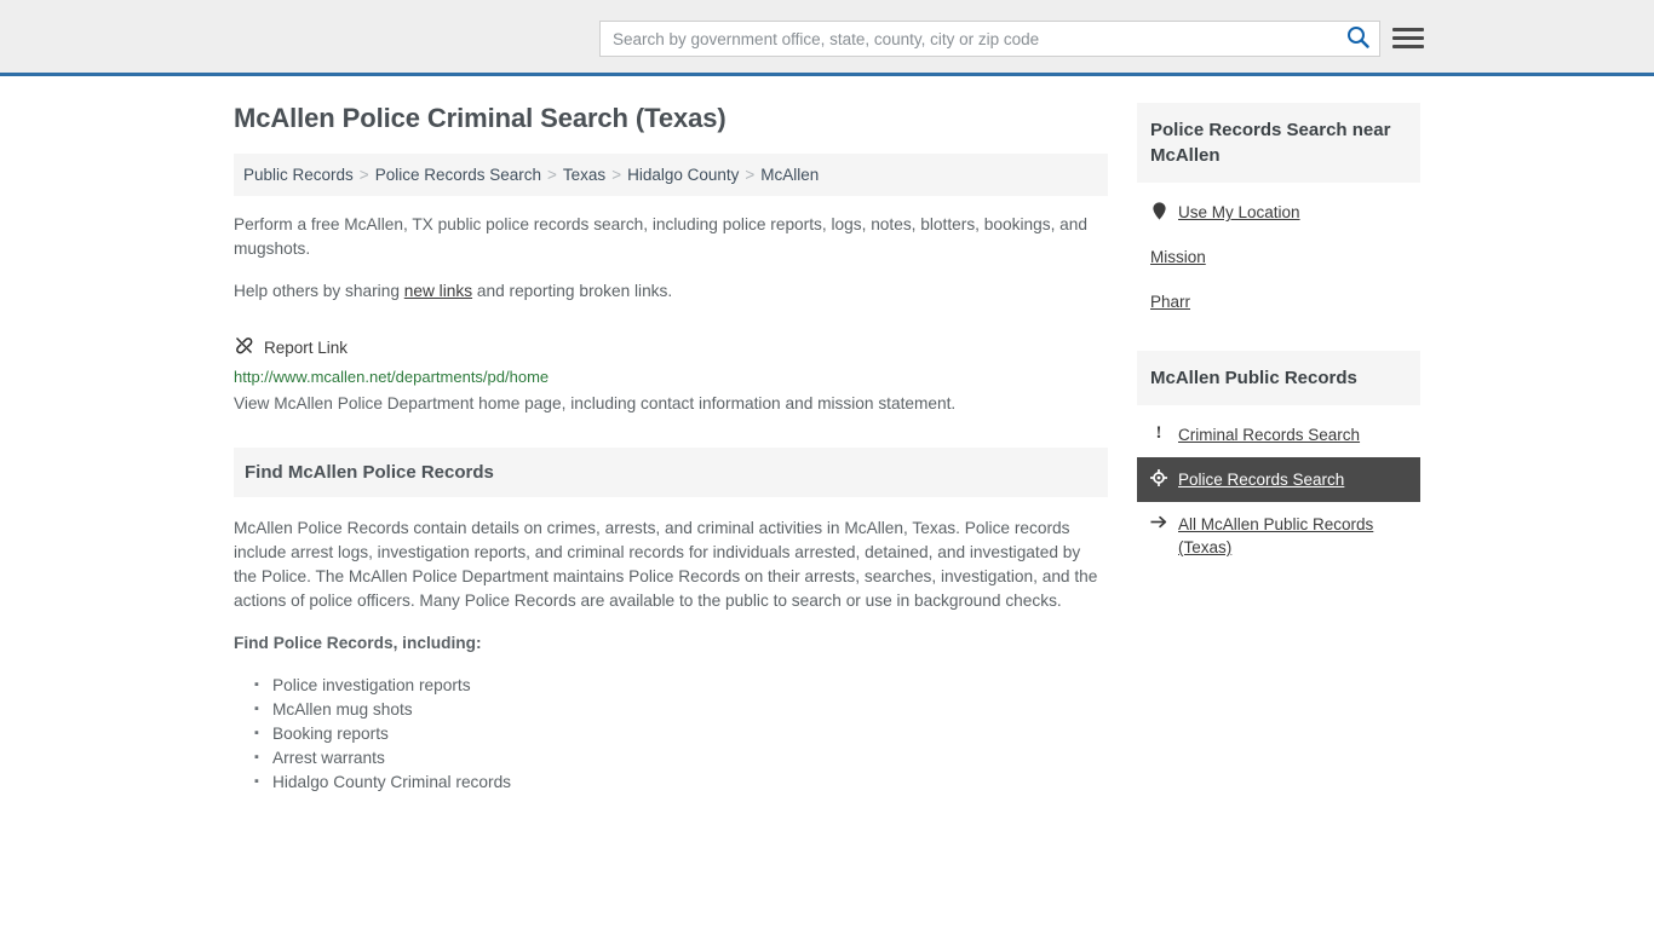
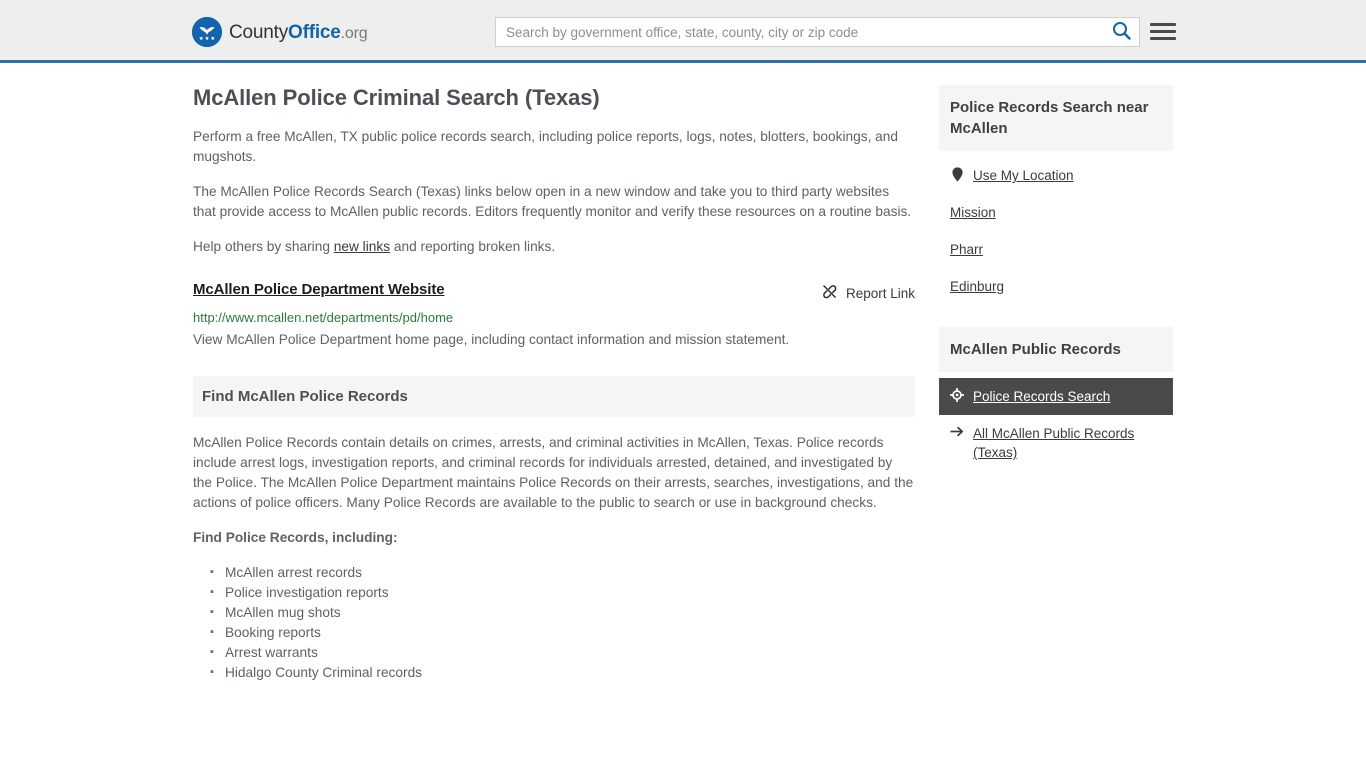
+ CountyOffice.org
  Search by government office, state, county, city or zip code
  McAllen Police Criminal Search (Texas)
- Public Records > Police Records Search > Texas > Hidalgo County > McAllen
  Perform a free McAllen, TX public police records search, including police reports, logs, notes, blotters, bookings, and mugshots.
+ The McAllen Police Records Search (Texas) links below open in a new window and take you to third party websites that provide access to McAllen public records. Editors frequently monitor and verify these resources on a routine basis.
  Help others by sharing new links and reporting broken links.
+ McAllen Police Department Website
  Report Link
  http://www.mcallen.net/departments/pd/home
  View McAllen Police Department home page, including contact information and mission statement.
  Find McAllen Police Records
- McAllen Police Records contain details on crimes, arrests, and criminal activities in McAllen, Texas. Police records include arrest logs, investigation reports, and criminal records for individuals arrested, detained, and investigated by the Police. The McAllen Police Department maintains Police Records on their arrests, searches, investigation, and the actions of police officers. Many Police Records are available to the public to search or use in background checks.
+ McAllen Police Records contain details on crimes, arrests, and criminal activities in McAllen, Texas. Police records include arrest logs, investigation reports, and criminal records for individuals arrested, detained, and investigated by the Police. The McAllen Police Department maintains Police Records on their arrests, searches, investigations, and the actions of police officers. Many Police Records are available to the public to search or use in background checks.
  Find Police Records, including:
+ McAllen arrest records
  Police investigation reports
  McAllen mug shots
  Booking reports
  Arrest warrants
  Hidalgo County Criminal records
  Police Records Search near McAllen
  Use My Location
  Mission
  Pharr
+ Edinburg
  McAllen Public Records
- !
- Criminal Records Search
  Police Records Search
  All McAllen Public Records (Texas)
